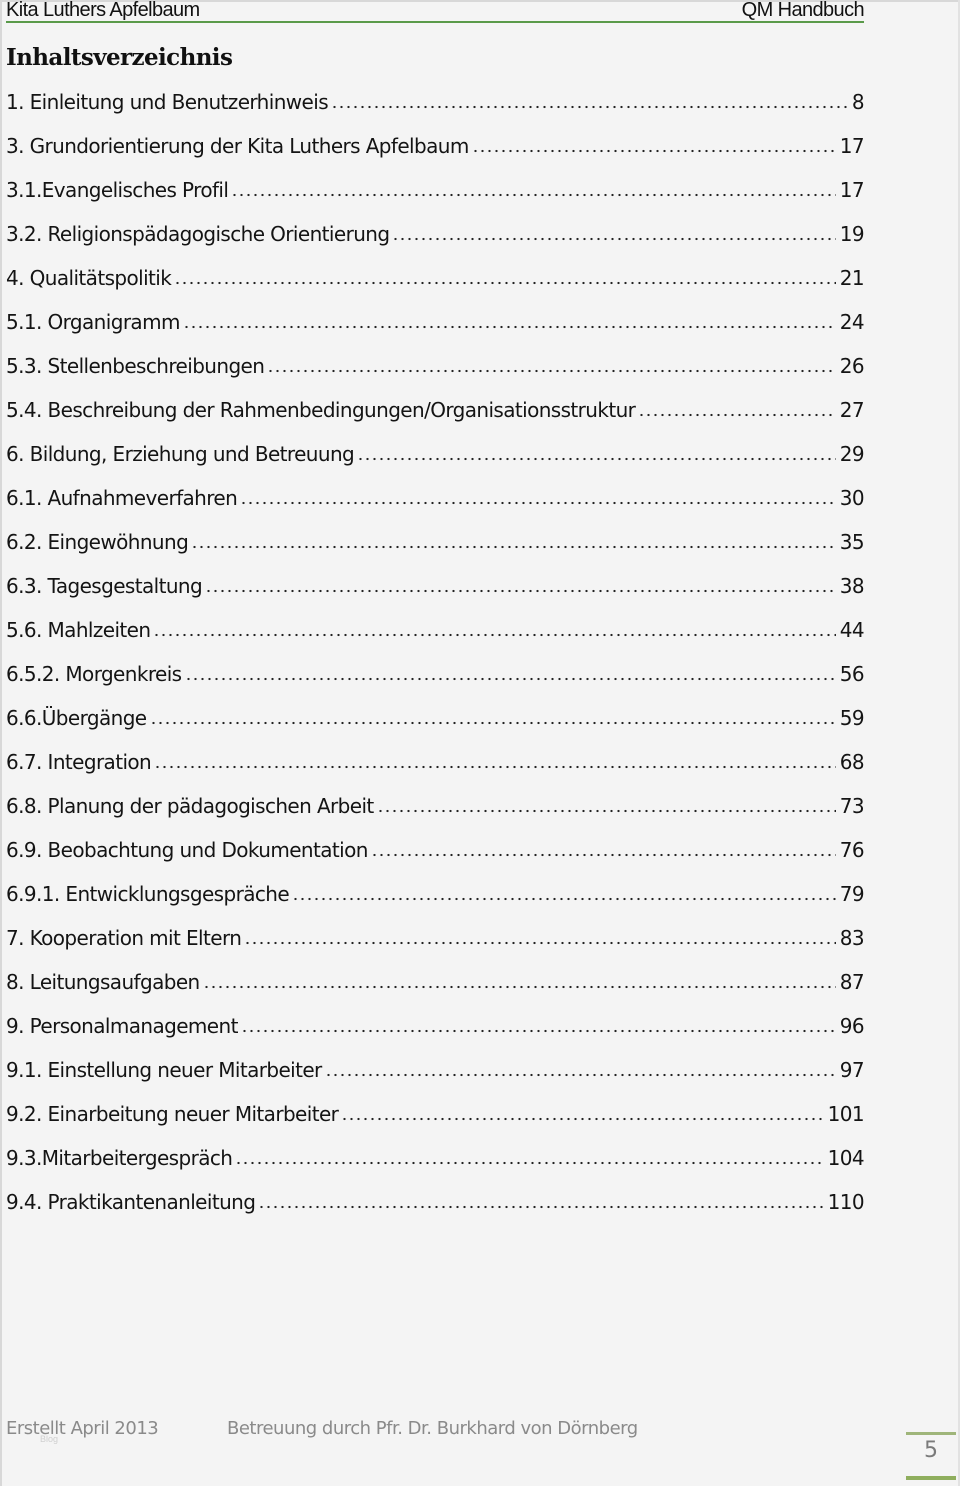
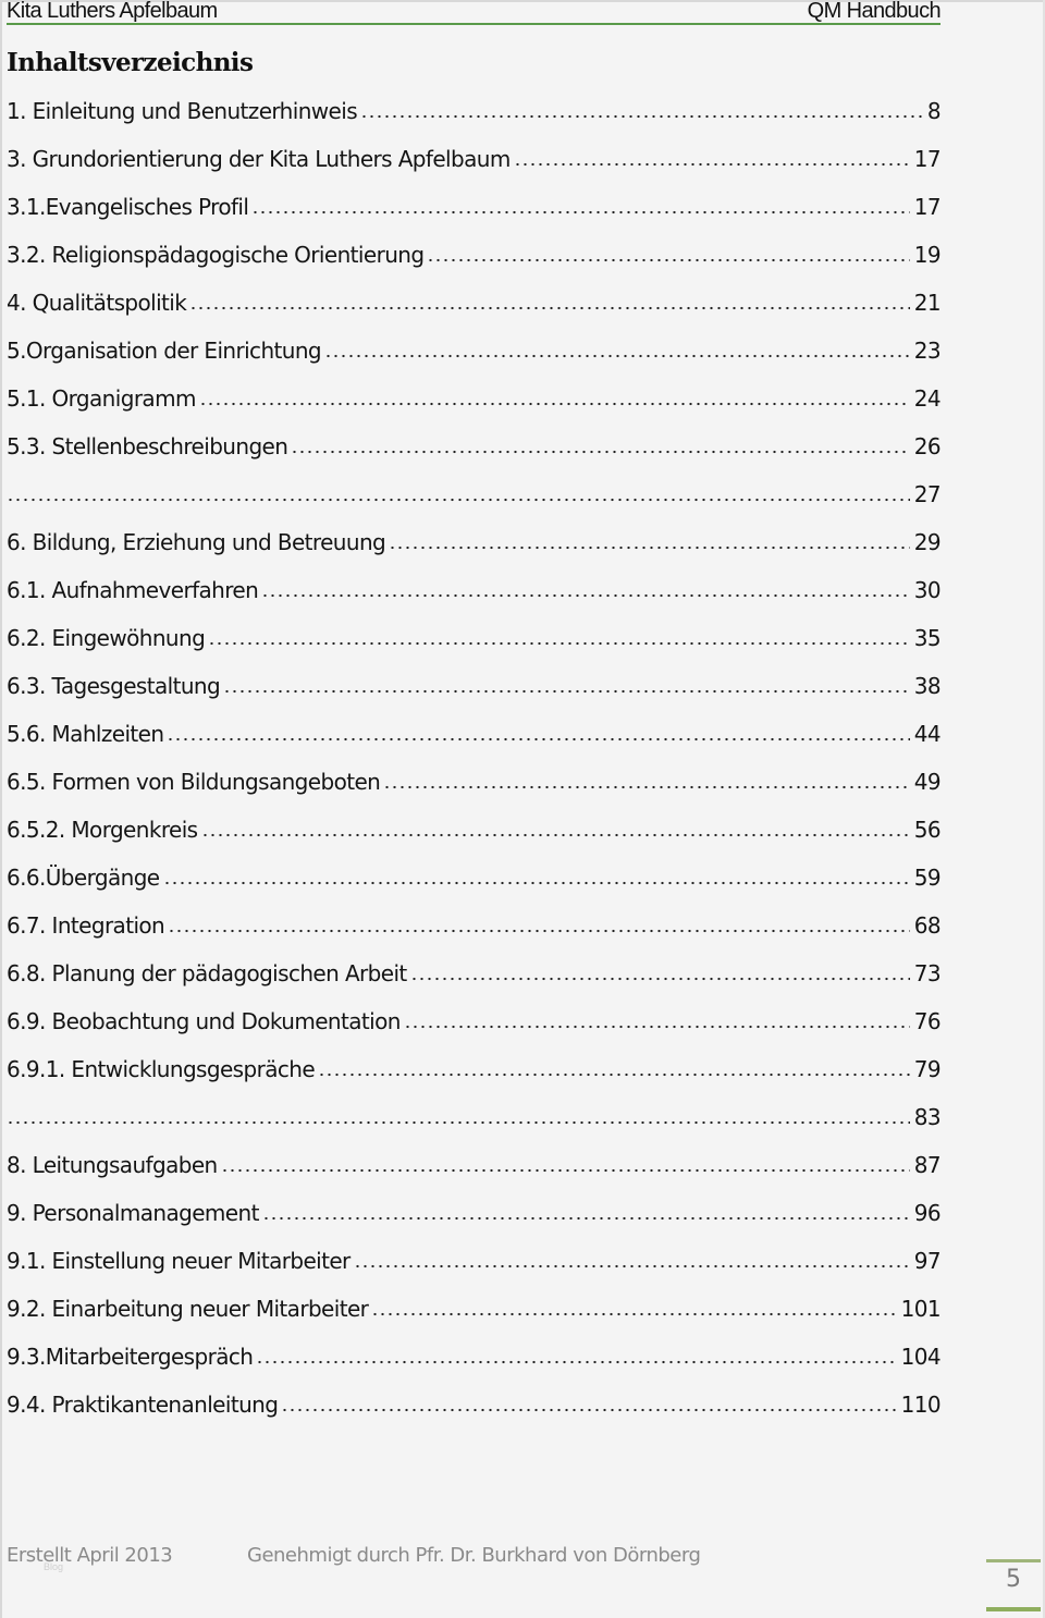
  Kita Luthers Apfelbaum
  QM Handbuch
  Inhaltsverzeichnis
  1. Einleitung und Benutzerhinweis
  8
  3. Grundorientierung der Kita Luthers Apfelbaum
  17
  3.1.Evangelisches Profil
  17
  3.2. Religionspädagogische Orientierung
  19
  4. Qualitätspolitik
  21
+ 5.Organisation der Einrichtung
+ 23
  5.1. Organigramm
  24
  5.3. Stellenbeschreibungen
  26
- 5.4. Beschreibung der Rahmenbedingungen/Organisationsstruktur
  27
  6. Bildung, Erziehung und Betreuung
  29
  6.1. Aufnahmeverfahren
  30
  6.2. Eingewöhnung
  35
  6.3. Tagesgestaltung
  38
  5.6. Mahlzeiten
  44
+ 6.5. Formen von Bildungsangeboten
+ 49
  6.5.2. Morgenkreis
  56
  6.6.Übergänge
  59
  6.7. Integration
  68
  6.8. Planung der pädagogischen Arbeit
  73
  6.9. Beobachtung und Dokumentation
  76
  6.9.1. Entwicklungsgespräche
  79
- 7. Kooperation mit Eltern
  83
  8. Leitungsaufgaben
  87
  9. Personalmanagement
  96
  9.1. Einstellung neuer Mitarbeiter
  97
  9.2. Einarbeitung neuer Mitarbeiter
  101
  9.3.Mitarbeitergespräch
  104
  9.4. Praktikantenanleitung
  110
  Erstellt April 2013
  Blog
- Betreuung durch Pfr. Dr. Burkhard von Dörnberg
+ Genehmigt durch Pfr. Dr. Burkhard von Dörnberg
  5
